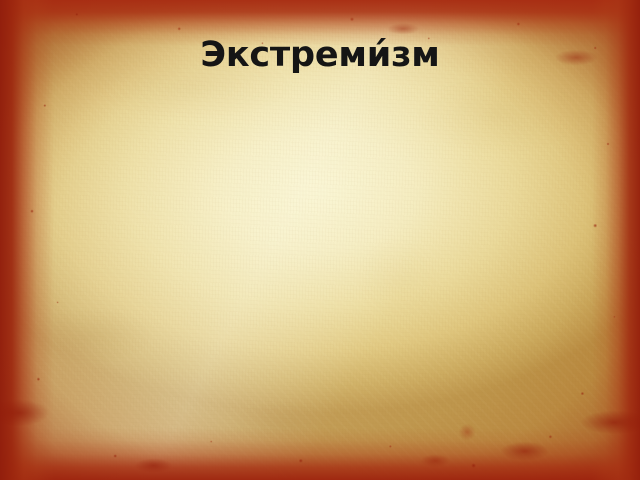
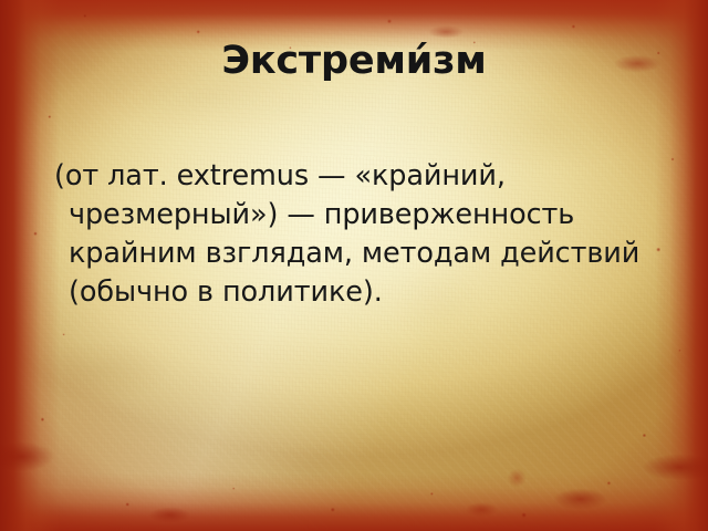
  Экстреми́зм
+ (от лат. extremus — «крайний, чрезмерный») — приверженность крайним взглядам, методам действий (обычно в политике).
